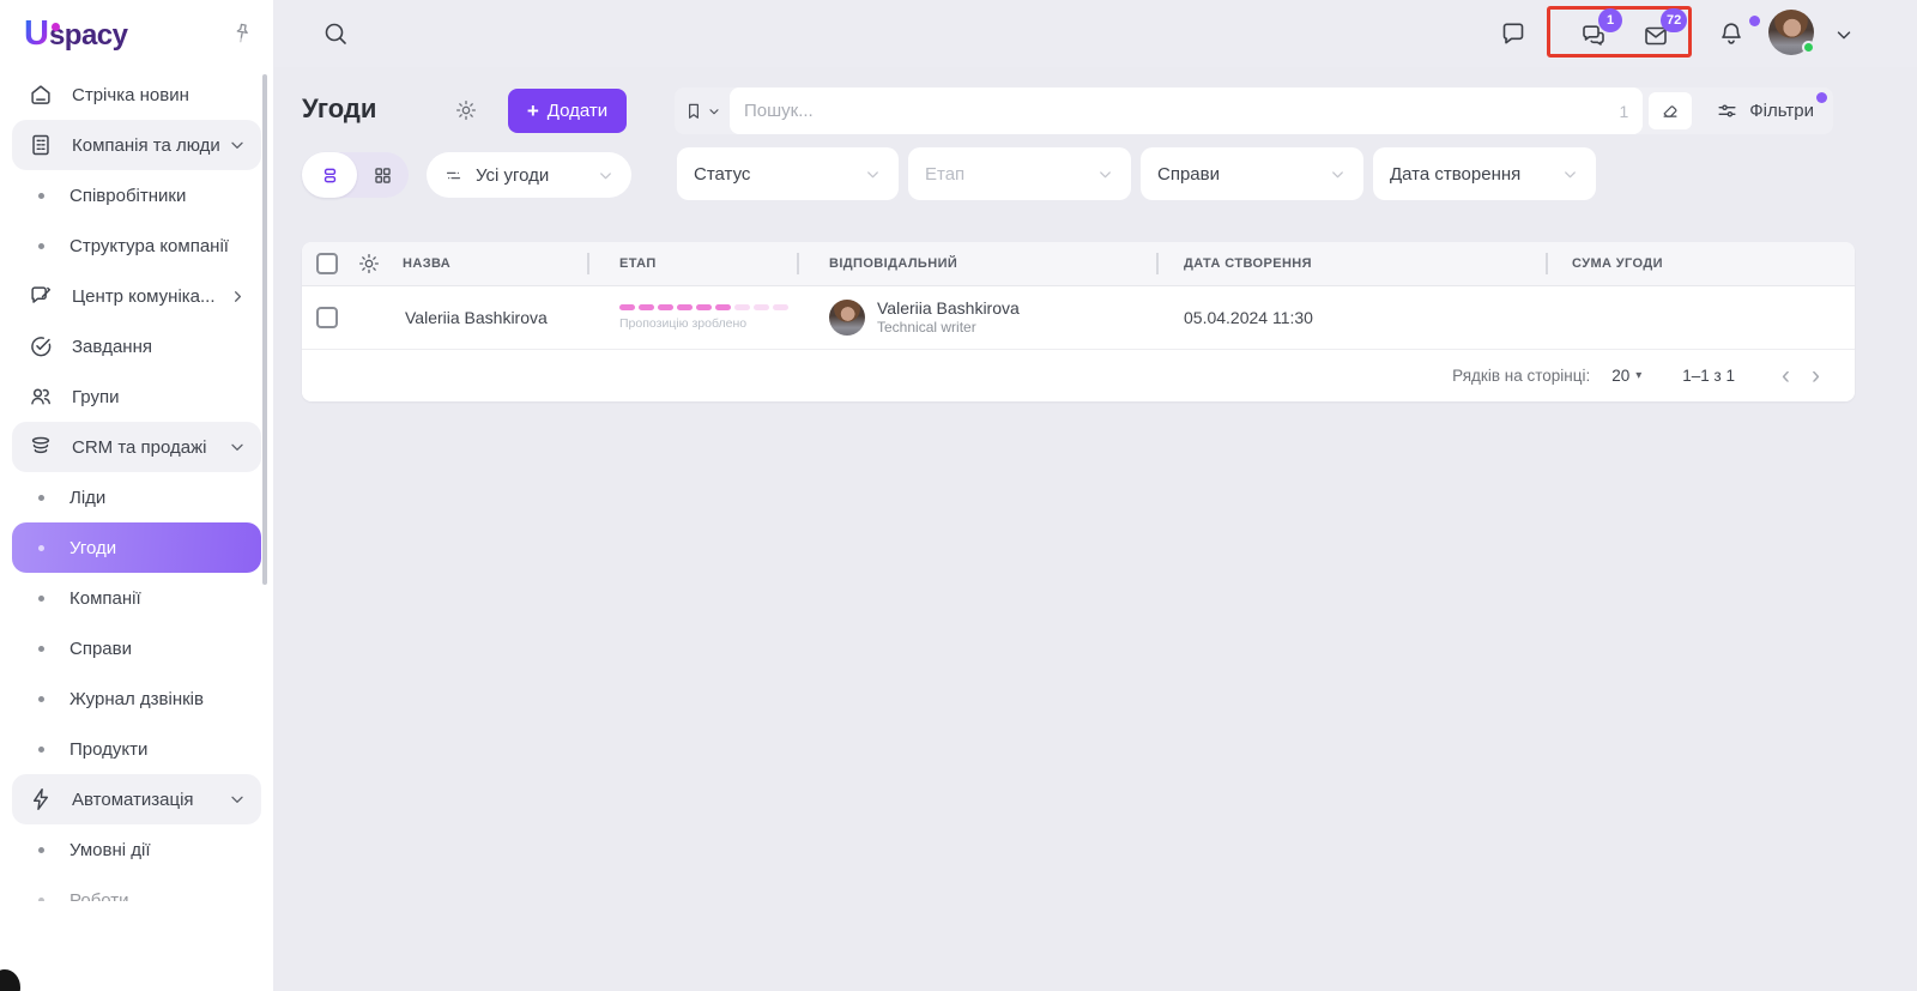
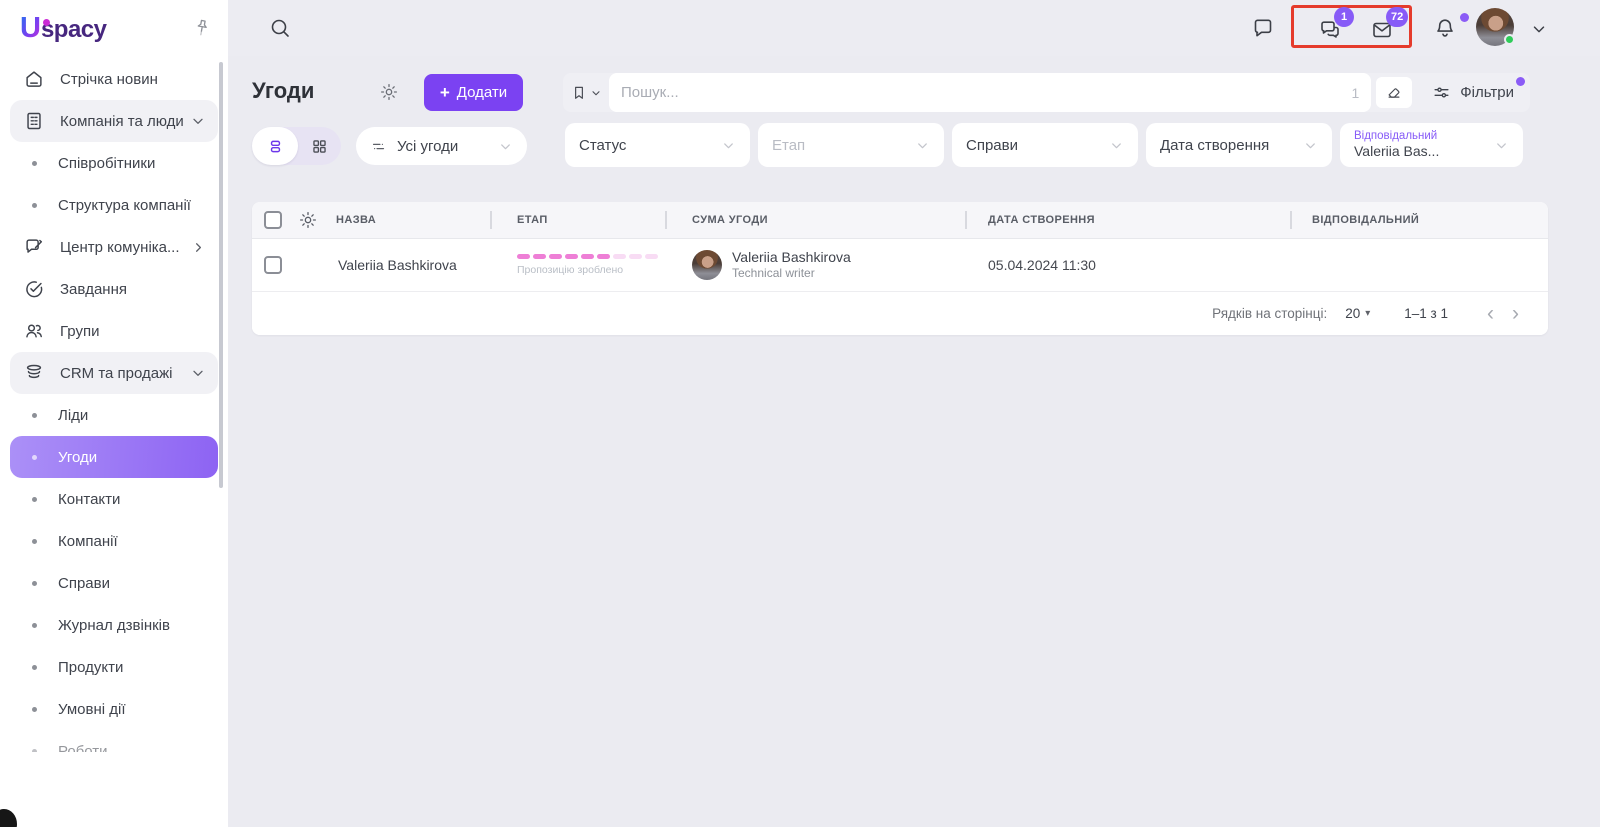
  U
  spacy
  Стрічка новин
  Компанія та люди
  Співробітники
  Структура компанії
  Центр комуніка...
  Завдання
  Групи
  CRM та продажі
  Ліди
  Угоди
+ Контакти
  Компанії
  Справи
  Журнал дзвінків
  Продукти
- Автоматизація
  Умовні дії
  Роботи
  1
  72
  Угоди
  +
  Додати
  Пошук...
  1
  Фільтри
  Усі угоди
  Статус
  Етап
  Справи
  Дата створення
+ Відповідальний
+ Valeriia Bas...
  НАЗВА
  ЕТАП
- ВІДПОВІДАЛЬНИЙ
+ СУМА УГОДИ
  ДАТА СТВОРЕННЯ
- СУМА УГОДИ
+ ВІДПОВІДАЛЬНИЙ
  Valeriia Bashkirova
  Пропозицію зроблено
  Valeriia Bashkirova
  Technical writer
  05.04.2024 11:30
  Рядків на сторінці:
  20
  ▾
  1–1 з 1
  ‹
  ›
